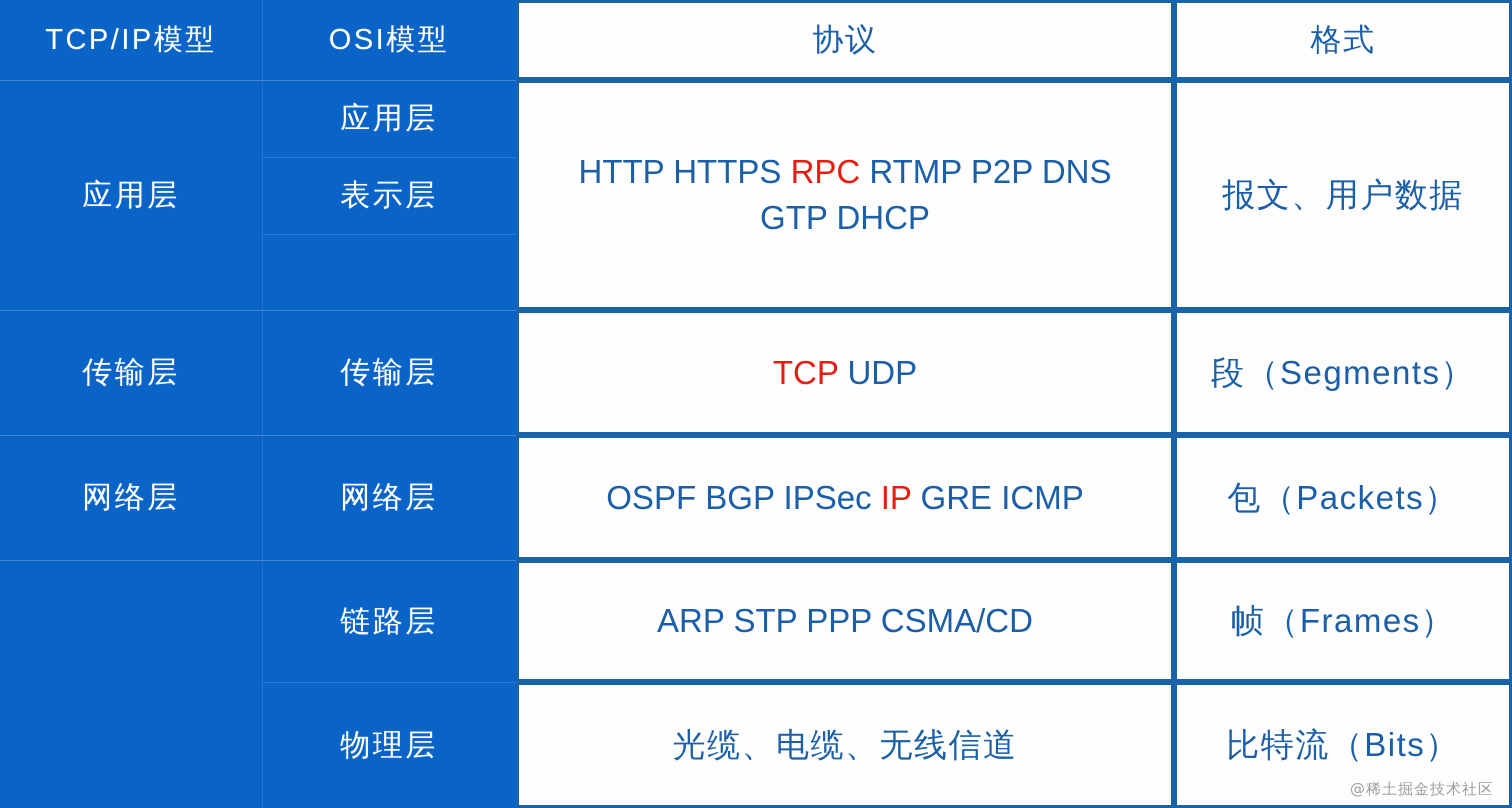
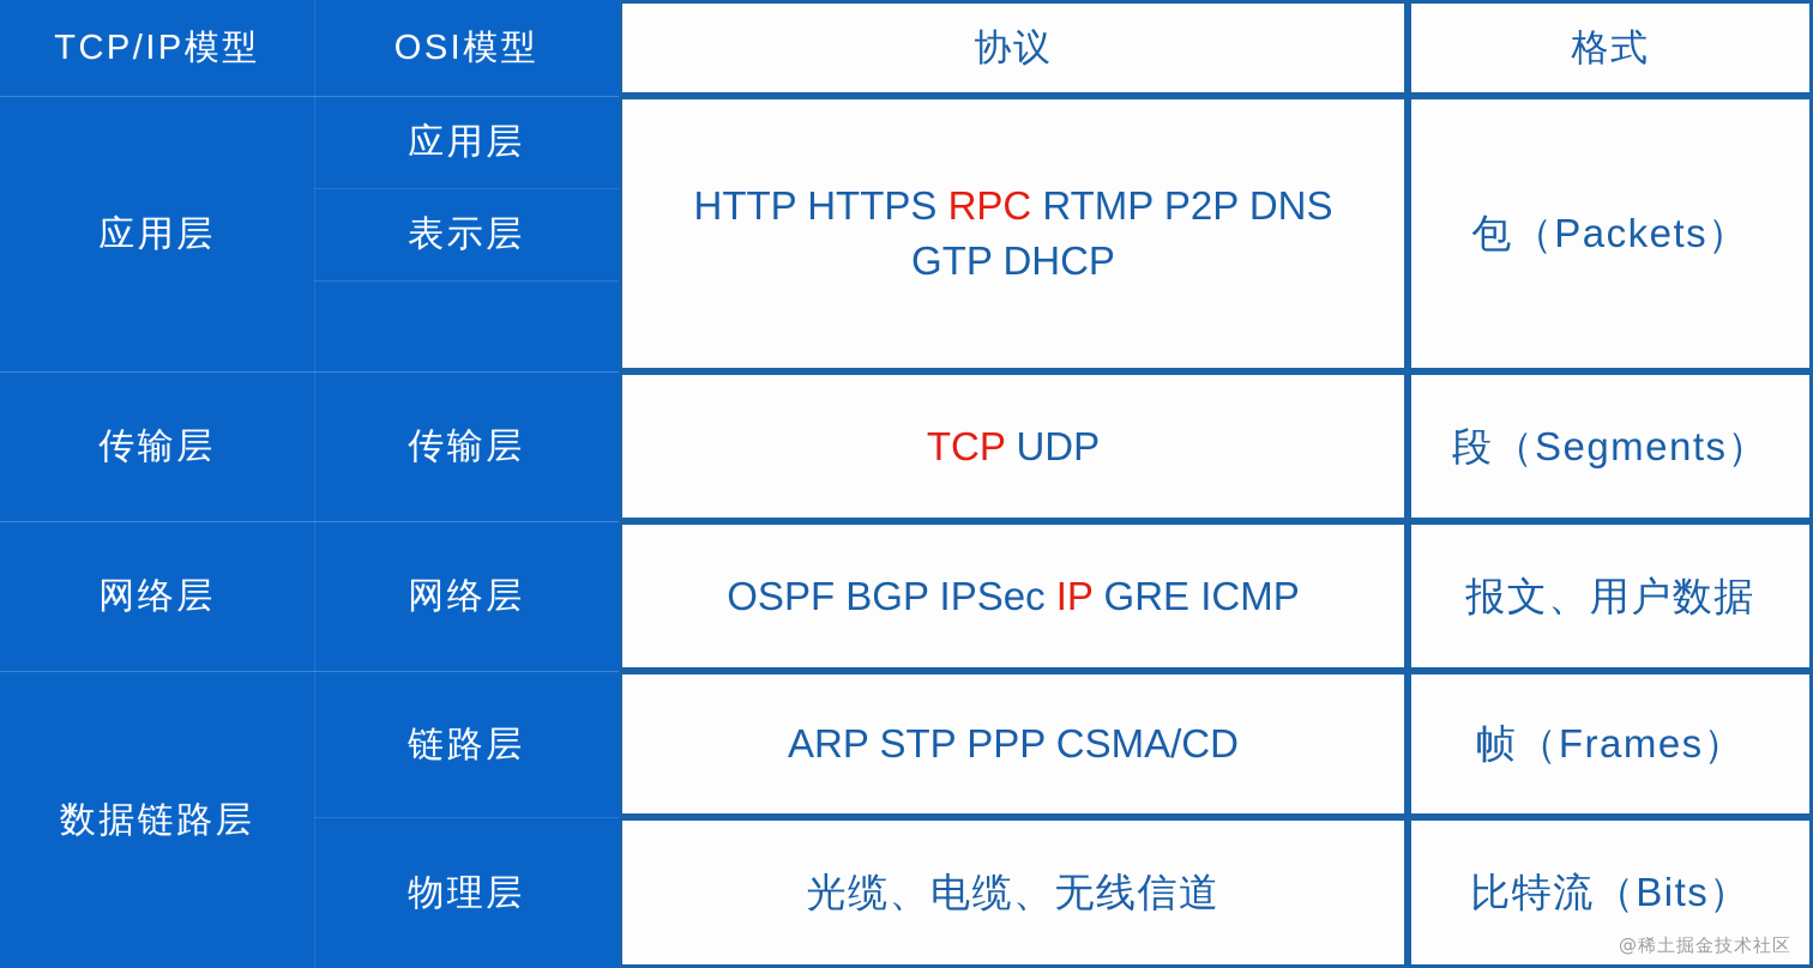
  TCP/IP模型
  OSI模型
  应用层
  传输层
  网络层
+ 数据链路层
  应用层
  表示层
  传输层
  网络层
  链路层
  物理层
  协议
  格式
  HTTP HTTPS RPC RTMP P2P DNS
  GTP DHCP
- 报文、用户数据
+ 包（Packets）
  TCP UDP
  段（Segments）
  OSPF BGP IPSec IP GRE ICMP
- 包（Packets）
+ 报文、用户数据
  ARP STP PPP CSMA/CD
  帧（Frames）
  光缆、电缆、无线信道
  比特流（Bits）
  @稀土掘金技术社区
